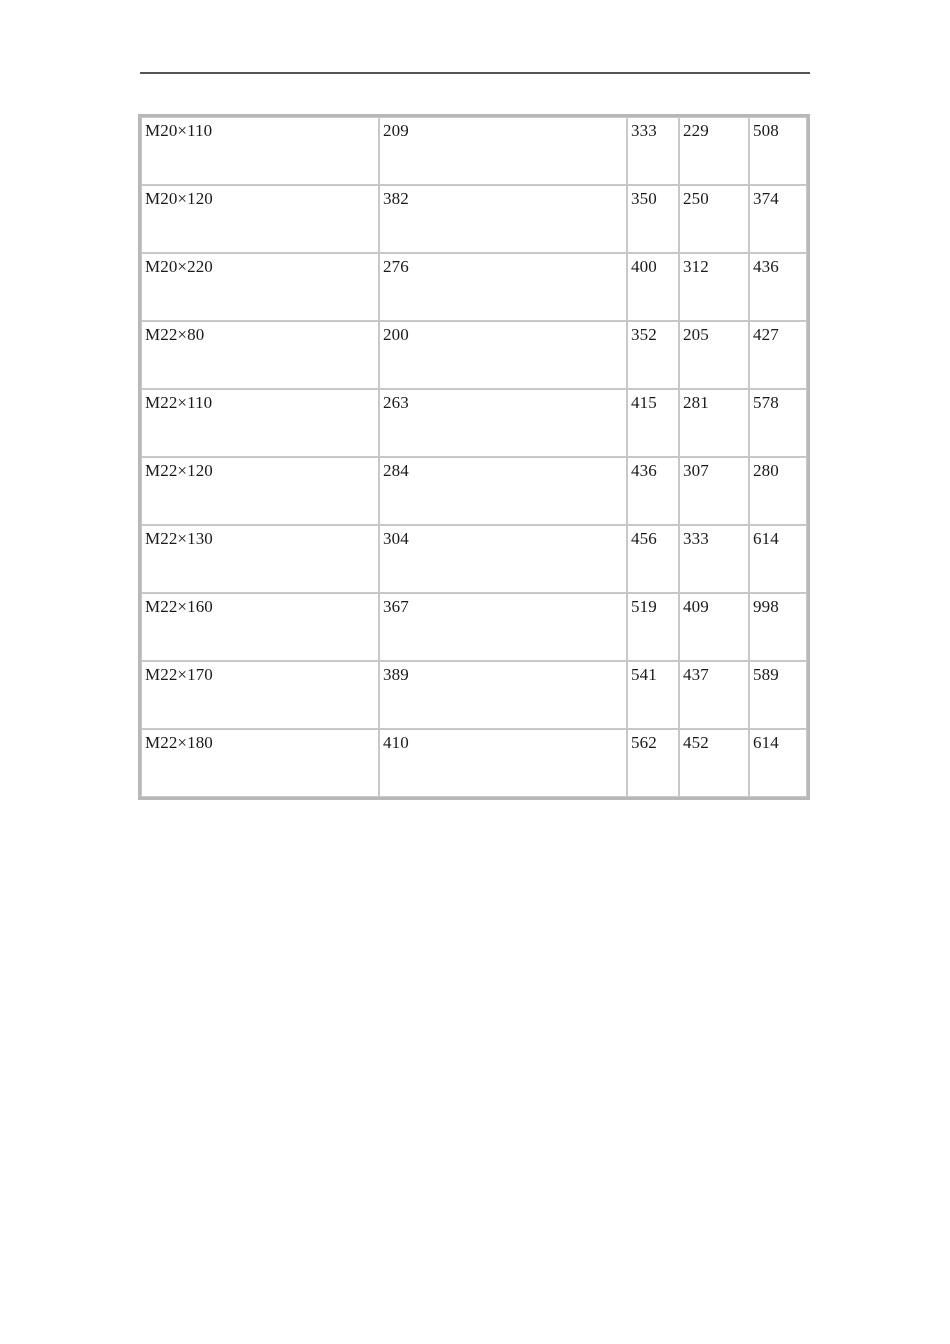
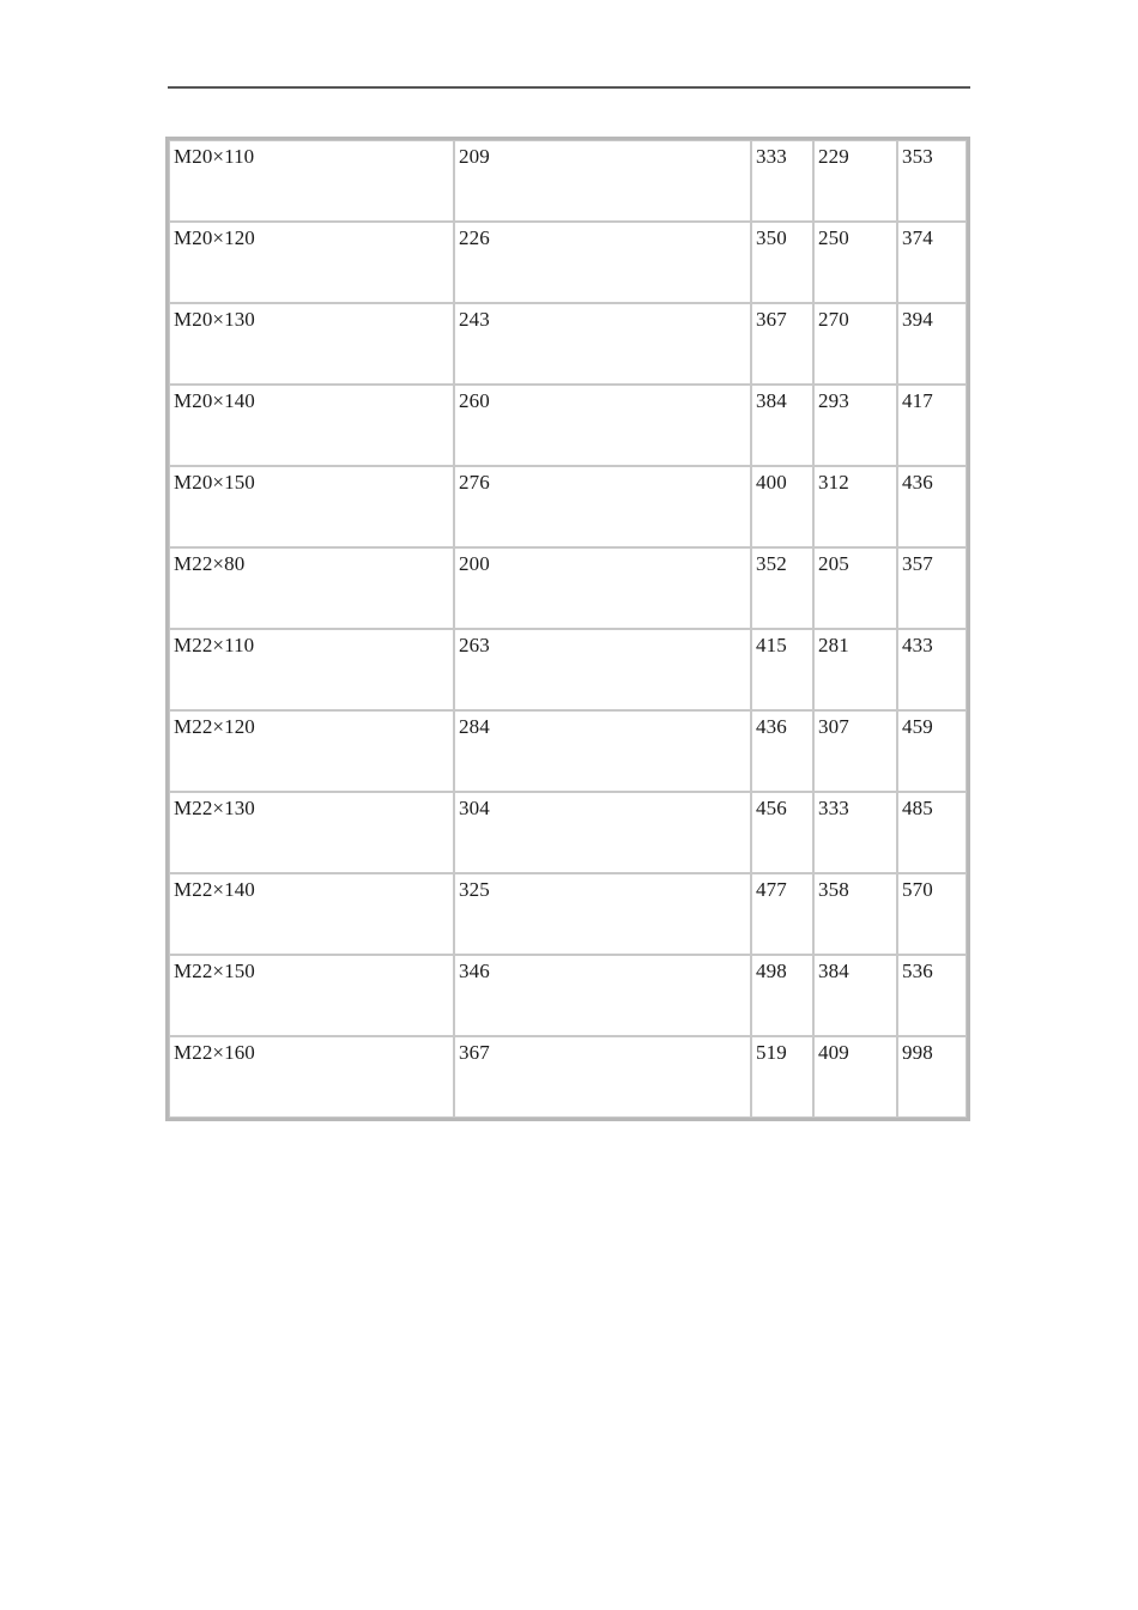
- M20×110	209	333	229	508
+ M20×110	209	333	229	353
- M20×120	382	350	250	374
+ M20×120	226	350	250	374
+ M20×130	243	367	270	394
+ M20×140	260	384	293	417
- M20×220	276	400	312	436
+ M20×150	276	400	312	436
- M22×80	200	352	205	427
+ M22×80	200	352	205	357
- M22×110	263	415	281	578
+ M22×110	263	415	281	433
- M22×120	284	436	307	280
+ M22×120	284	436	307	459
- M22×130	304	456	333	614
+ M22×130	304	456	333	485
+ M22×140	325	477	358	570
+ M22×150	346	498	384	536
  M22×160	367	519	409	998
- M22×170	389	541	437	589
- M22×180	410	562	452	614
